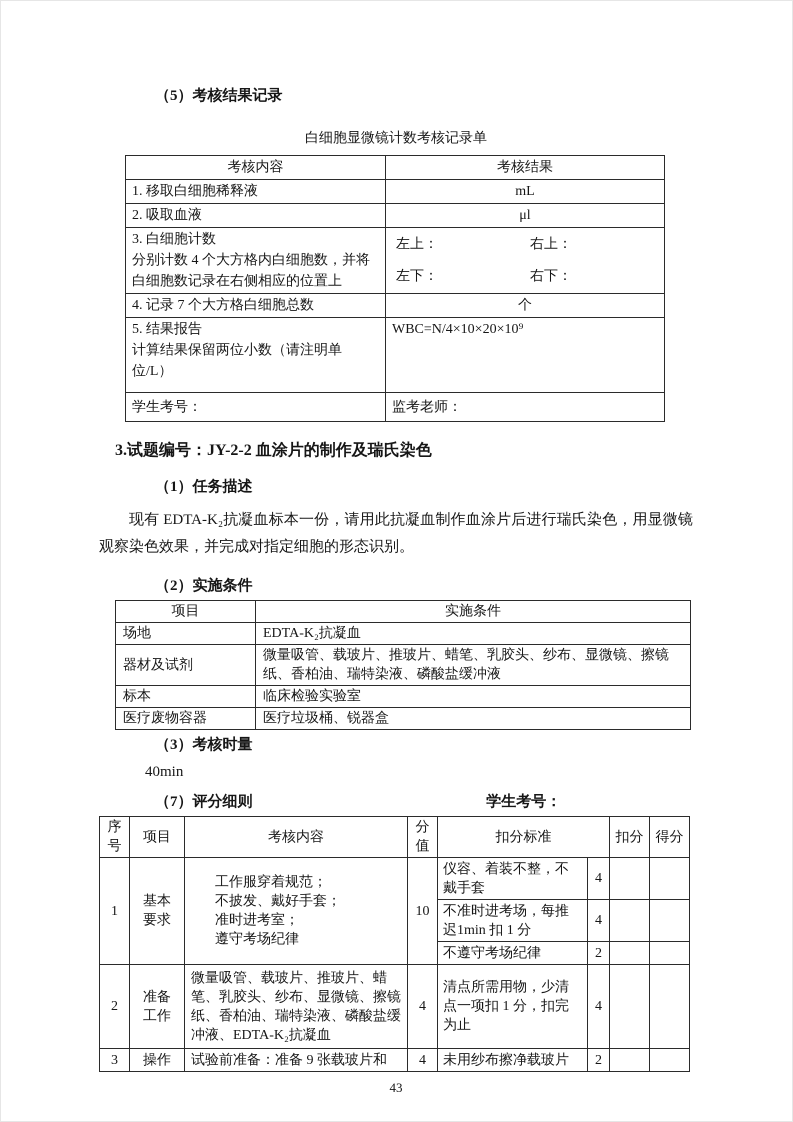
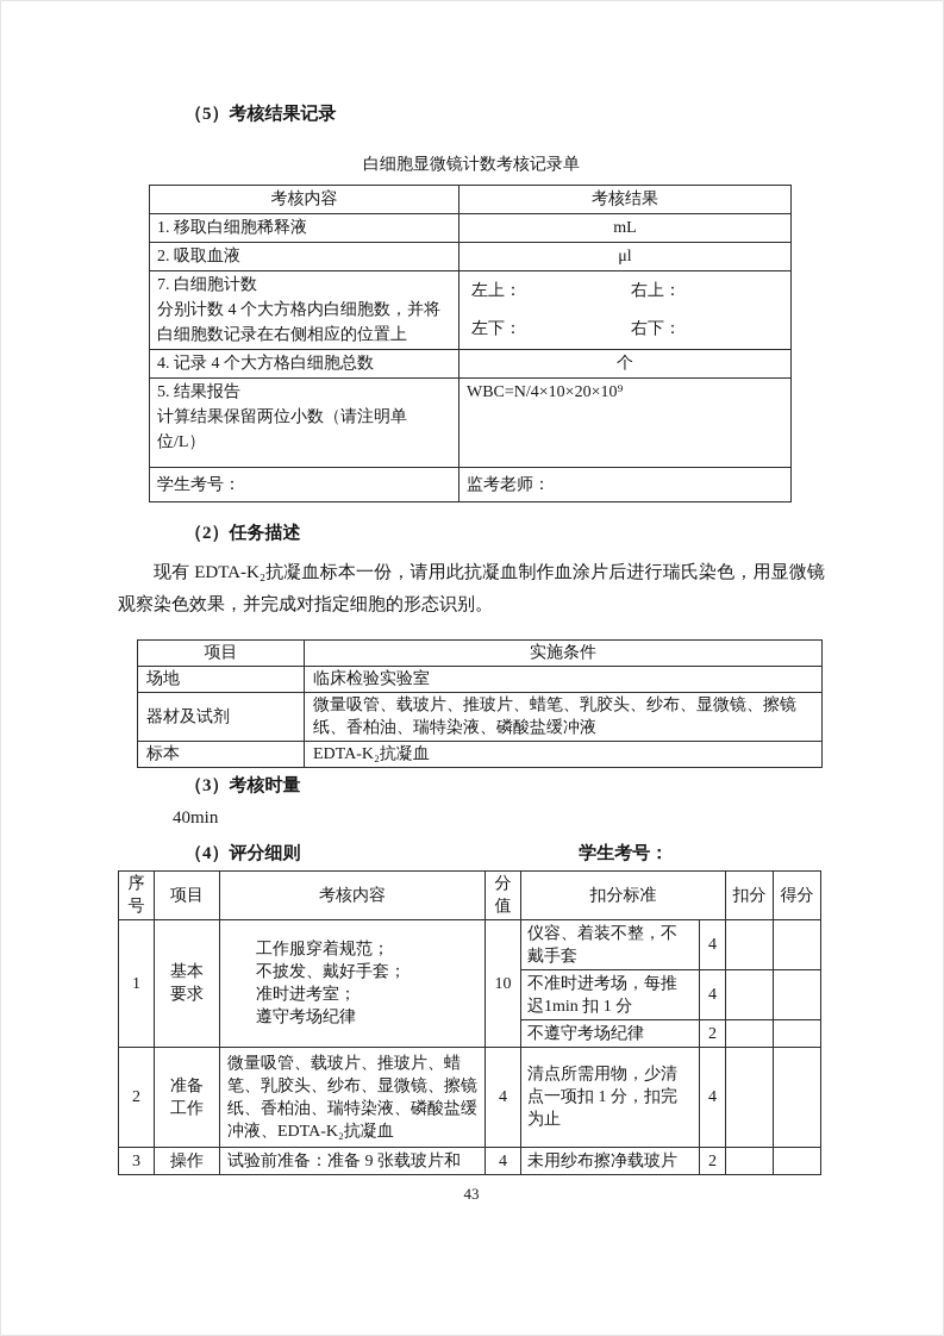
  （5）考核结果记录
  白细胞显微镜计数考核记录单
  考核内容	考核结果
  1. 移取白细胞稀释液	mL
  2. 吸取血液	μl
- 3. 白细胞计数 分别计数 4 个大方格内白细胞数，并将白细胞数记录在右侧相应的位置上	左上： 右上： 左下： 右下：
+ 7. 白细胞计数 分别计数 4 个大方格内白细胞数，并将白细胞数记录在右侧相应的位置上	左上： 右上： 左下： 右下：
- 4. 记录 7 个大方格白细胞总数	个
+ 4. 记录 4 个大方格白细胞总数	个
  5. 结果报告 计算结果保留两位小数（请注明单位/L）	WBC=N/4×10×20×10⁹
  学生考号：	监考老师：
- 3.试题编号：JY-2-2 血涂片的制作及瑞氏染色
- （1）任务描述
+ （2）任务描述
  现有 EDTA-K₂抗凝血标本一份，请用此抗凝血制作血涂片后进行瑞氏染色，用显微镜观察染色效果，并完成对指定细胞的形态识别。
- （2）实施条件
  项目	实施条件
- 场地	EDTA-K₂抗凝血
+ 场地	临床检验实验室
  器材及试剂	微量吸管、载玻片、推玻片、蜡笔、乳胶头、纱布、显微镜、擦镜纸、香柏油、瑞特染液、磷酸盐缓冲液
- 标本	临床检验实验室
+ 标本	EDTA-K₂抗凝血
- 医疗废物容器	医疗垃圾桶、锐器盒
  （3）考核时量
  40min
- （7）评分细则 学生考号：
+ （4）评分细则 学生考号：
  序号	项目	考核内容	分值	扣分标准	扣分	得分
  1	基本 要求	工作服穿着规范； 不披发、戴好手套； 准时进考室； 遵守考场纪律	10	仪容、着装不整，不戴手套	4
  不准时进考场，每推迟1min 扣 1 分	4
  不遵守考场纪律	2
  2	准备 工作	微量吸管、载玻片、推玻片、蜡笔、乳胶头、纱布、显微镜、擦镜纸、香柏油、瑞特染液、磷酸盐缓冲液、EDTA-K₂抗凝血	4	清点所需用物，少清点一项扣 1 分，扣完为止	4
  3	操作	试验前准备：准备 9 张载玻片和	4	未用纱布擦净载玻片	2
  43
